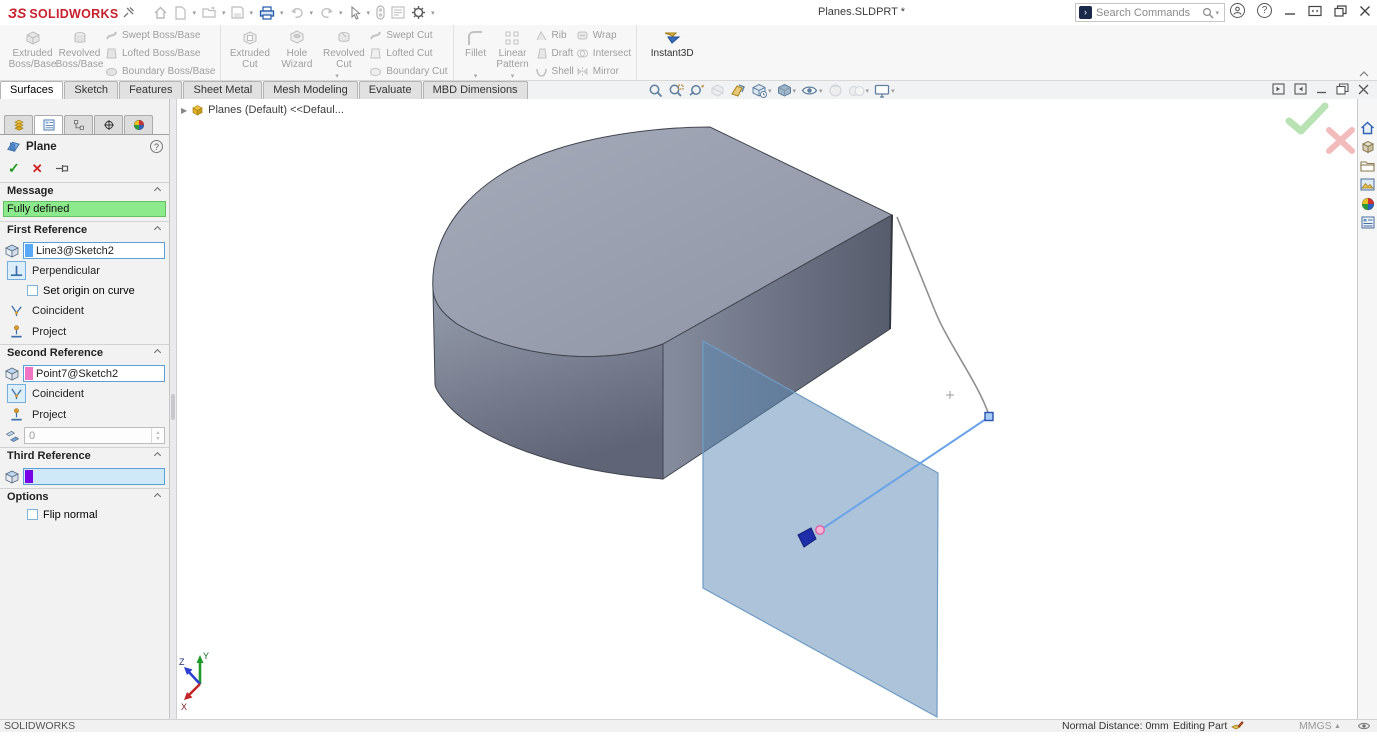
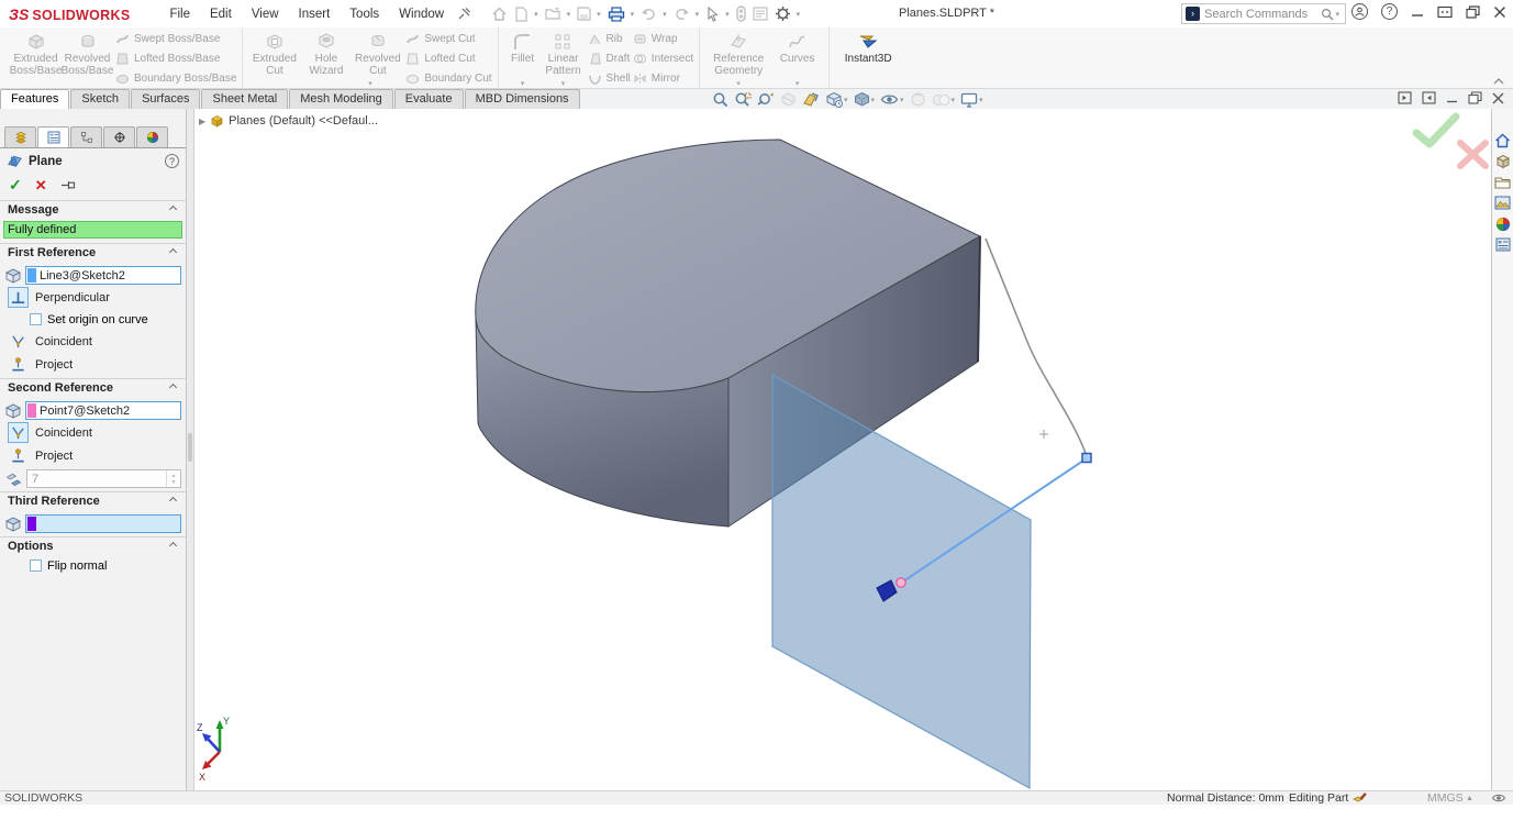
  ЗS
  SOLIDWORKS
+ File
+ Edit
+ View
+ Insert
+ Tools
+ Window
  Planes.SLDPRT *
  ›
  Search Commands
  ?
  Extruded
  Boss/Base
  Revolved
  Boss/Base
  Swept Boss/Base
  Lofted Boss/Base
  Boundary Boss/Base
  Extruded
  Cut
  Hole
  Wizard
  Revolved
  Cut
  Swept Cut
  Lofted Cut
  Boundary Cut
  Fillet
  Linear
  Pattern
  Rib
  Draft
  Shell
  Wrap
  Intersect
  Mirror
+ Reference
+ Geometry
+ Curves
  Instant3D
- Surfaces
+ Features
  Sketch
- Features
+ Surfaces
  Sheet Metal
  Mesh Modeling
  Evaluate
  MBD Dimensions
  Plane
  ?
  ✓
  ✕
  Message
  Fully defined
  First Reference
  Line3@Sketch2
  Perpendicular
  Set origin on curve
  Coincident
  Project
  Second Reference
  Point7@Sketch2
  Coincident
  Project
- 0
+ 7
  Third Reference
  Options
  Flip normal
  Y
  Z
  X
  ▶
  Planes (Default) <<Defaul...
  SOLIDWORKS
  Normal Distance: 0mm
  Editing Part
  MMGS
